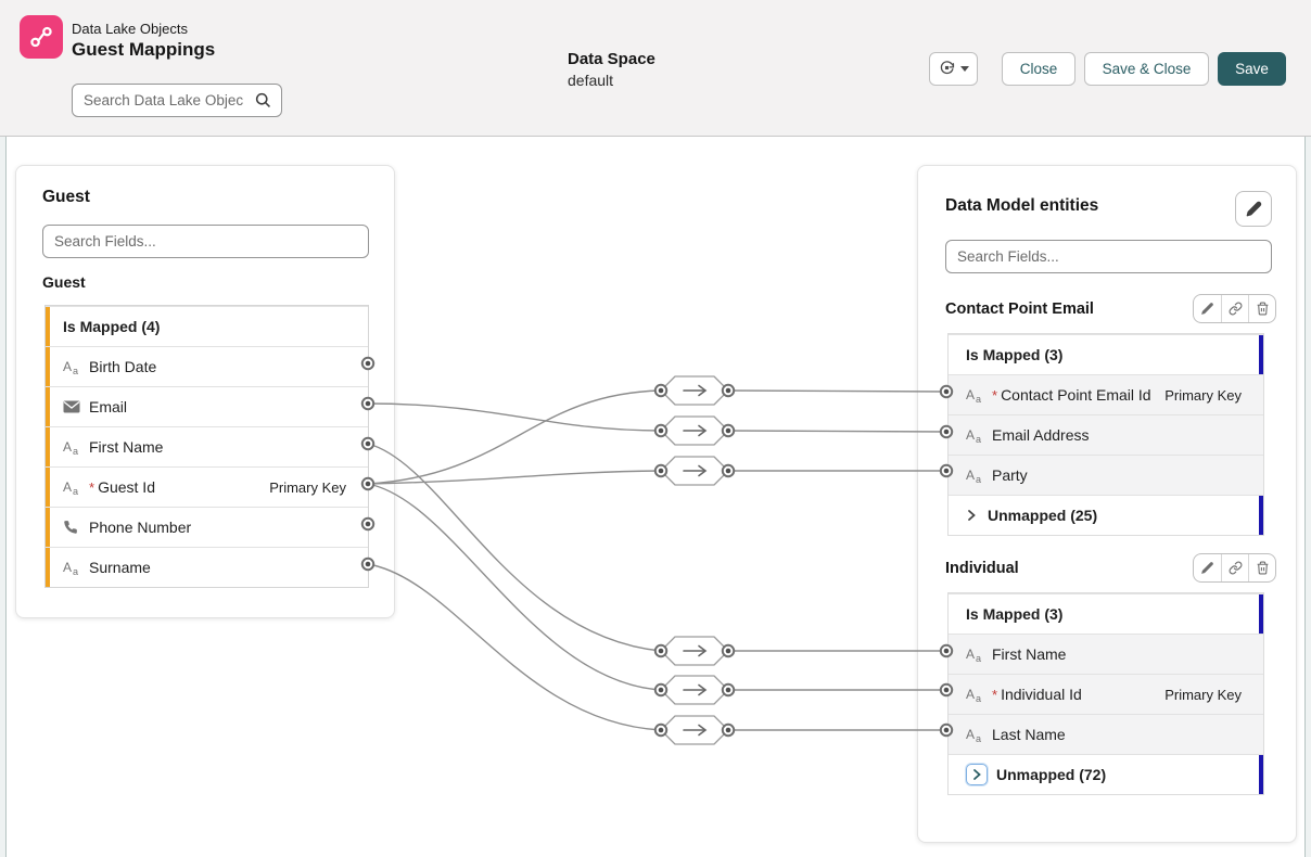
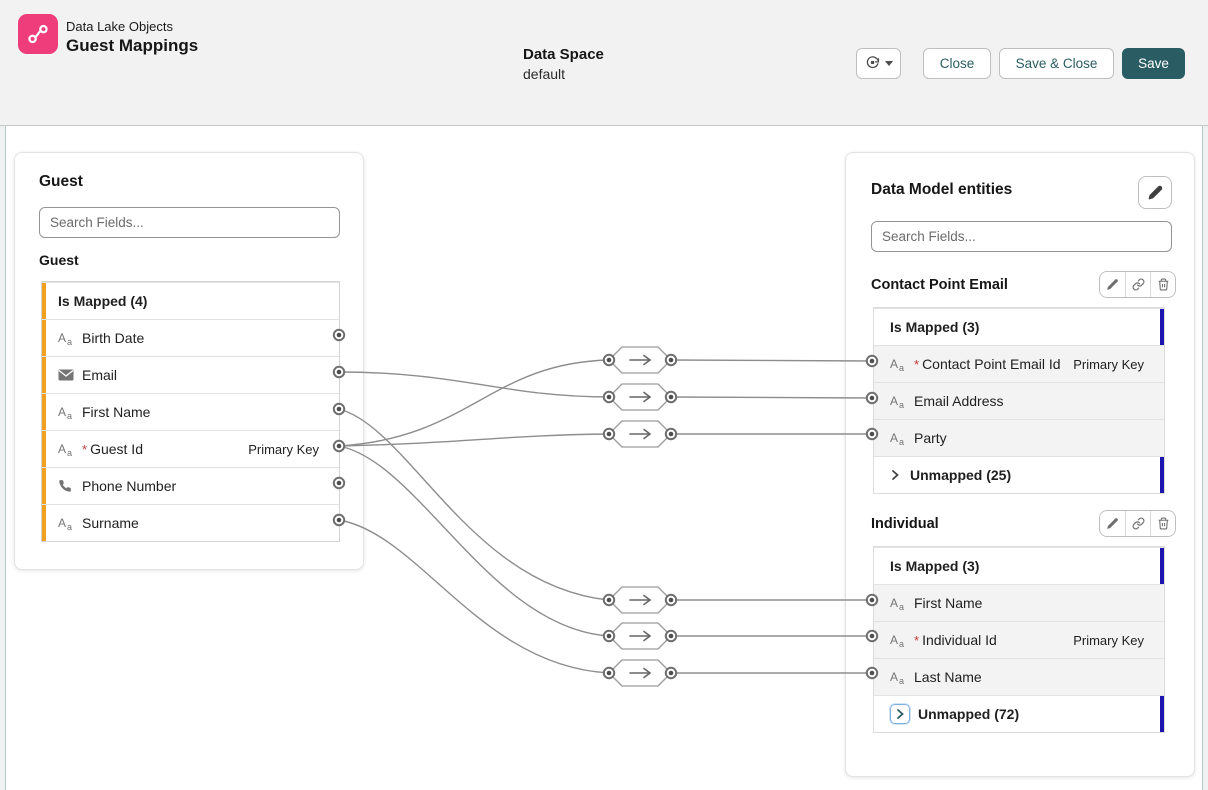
  Data Lake Objects
  Guest Mappings
- Search Data Lake Objec
  Data Space
  default
  Close
  Save & Close
  Save
  Guest
  Search Fields...
  Guest
  Is Mapped (4)
  A
  a
  Birth Date
  Email
  A
  a
  First Name
  A
  a
  *
  Guest Id
  Primary Key
  Phone Number
  A
  a
  Surname
  Data Model entities
  Search Fields...
  Contact Point Email
  Is Mapped (3)
  A
  a
  *
  Contact Point Email Id
  Primary Key
  A
  a
  Email Address
  A
  a
  Party
  Unmapped (25)
  Individual
  Is Mapped (3)
  A
  a
  First Name
  A
  a
  *
  Individual Id
  Primary Key
  A
  a
  Last Name
  Unmapped (72)
